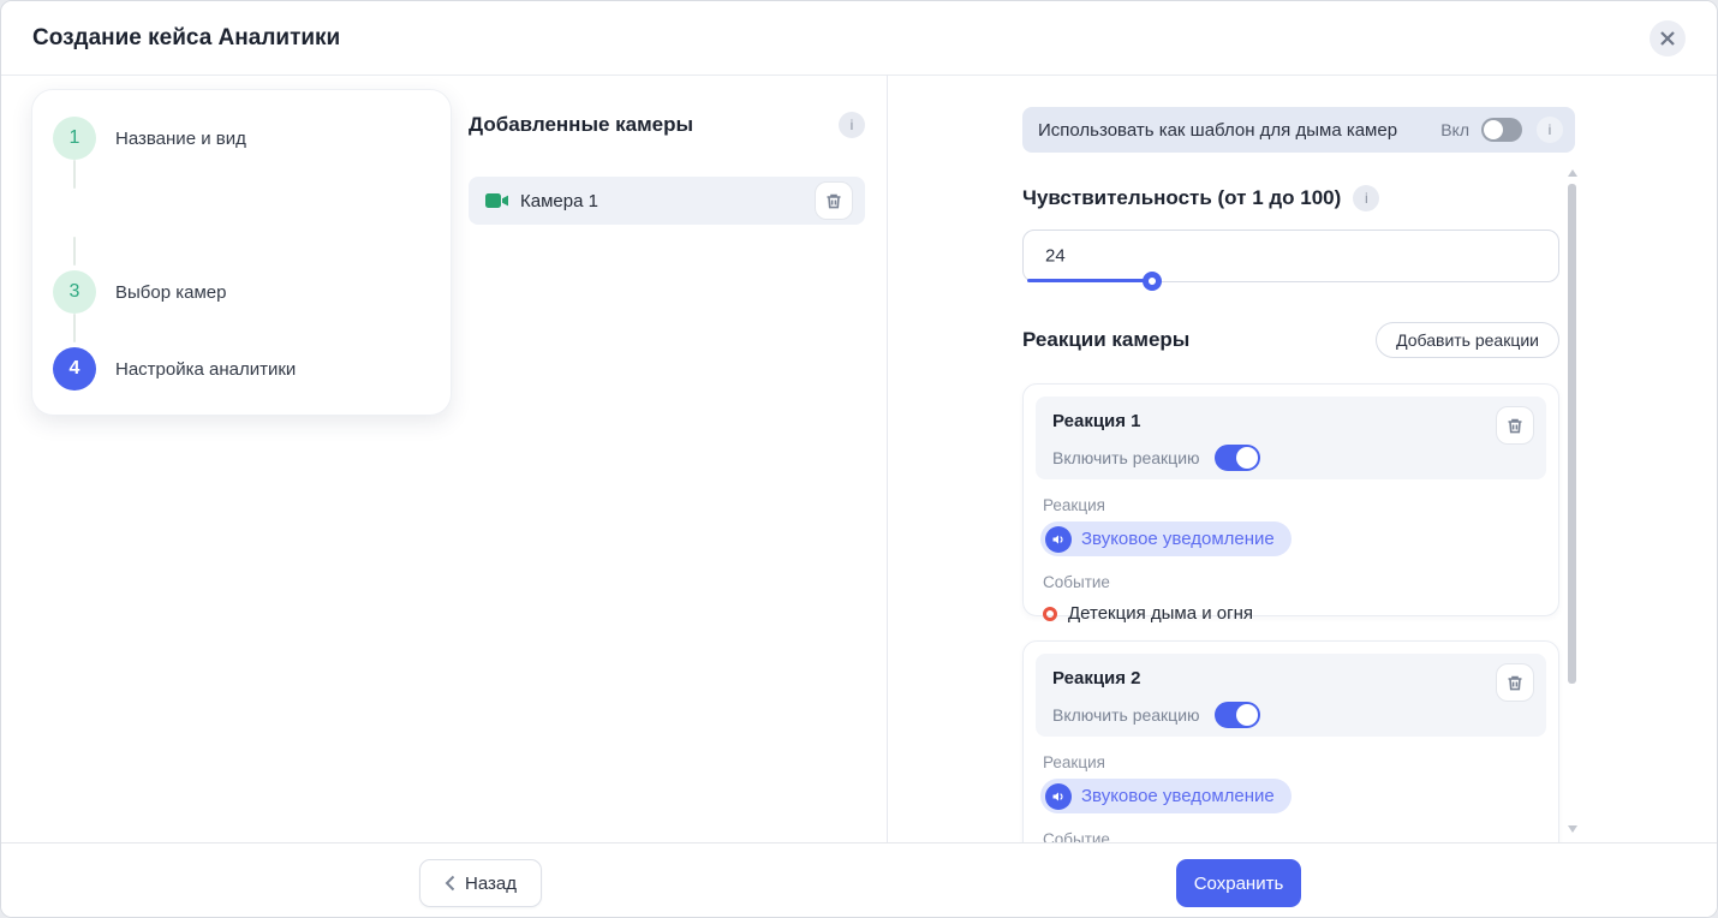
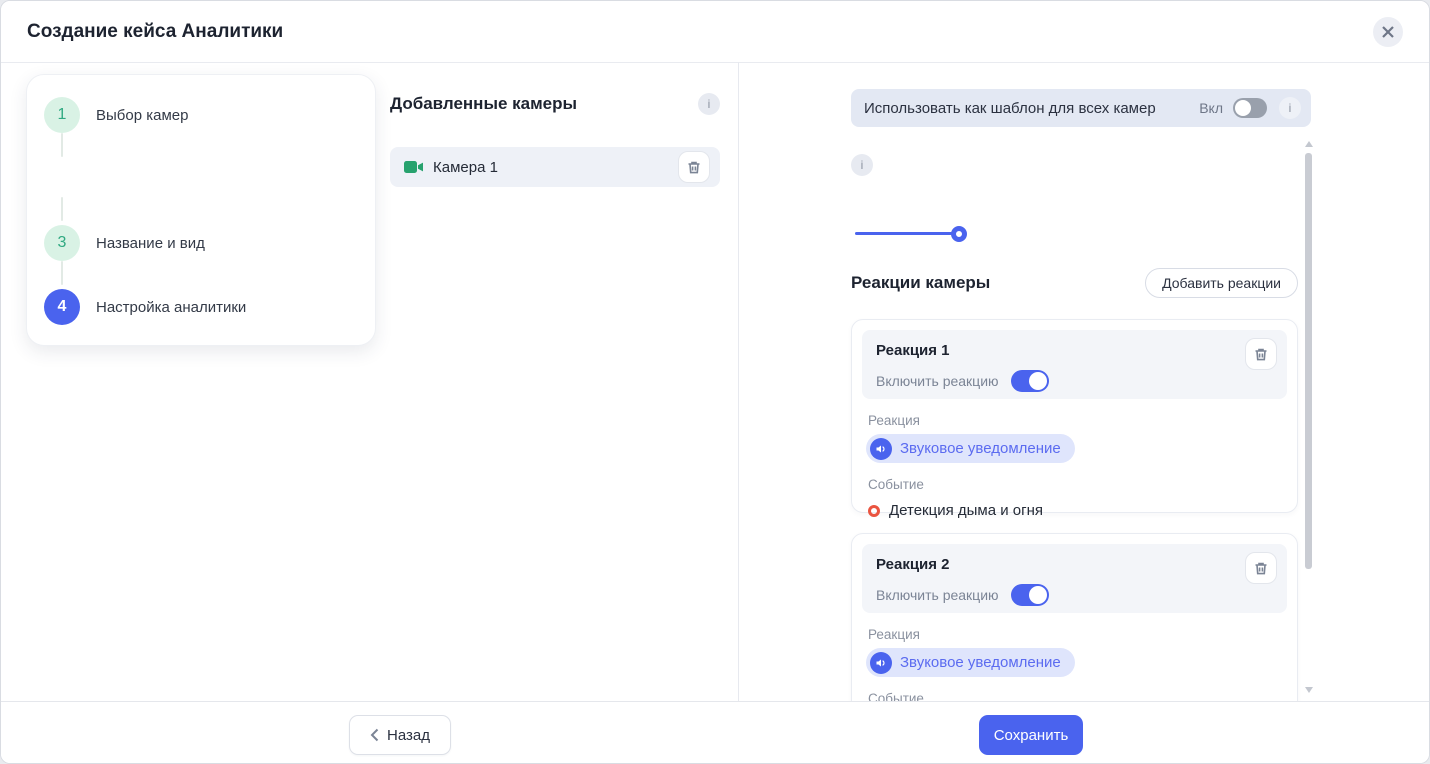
  Создание кейса Аналитики
  1
- Название и вид
+ Выбор камер
  3
- Выбор камер
+ Название и вид
  4
  Настройка аналитики
  Добавленные камеры
  i
  Камера 1
- Использовать как шаблон для дыма камер
+ Использовать как шаблон для всех камер
  Вкл
  i
- Чувствительность (от 1 до 100)
  i
- 24
  Реакции камеры
  Добавить реакции
  Реакция 1
  Включить реакцию
  Реакция
  Звуковое уведомление
  Событие
  Детекция дыма и огня
  Реакция 2
  Включить реакцию
  Реакция
  Звуковое уведомление
  Событие
  Назад
  Сохранить
